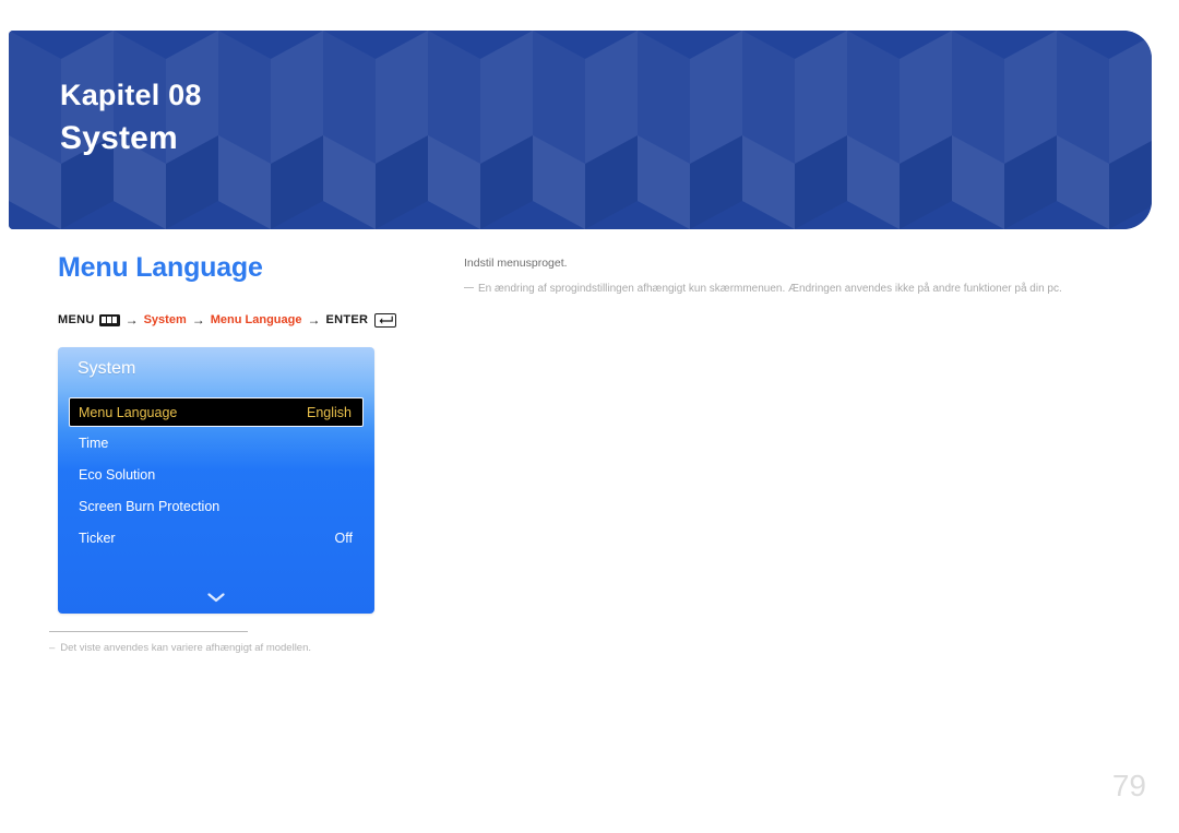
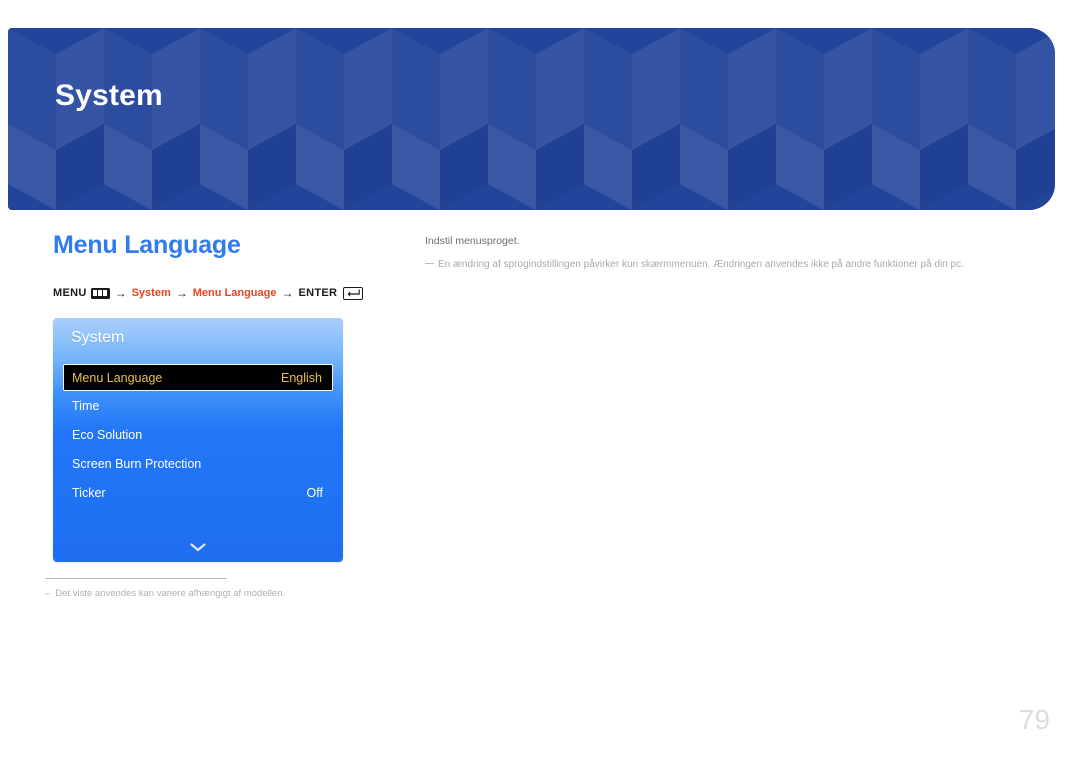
- Kapitel 08
  System
  Menu Language
  MENU
  →
  System
  →
  Menu Language
  →
  ENTER
  System
  Menu Language
  English
  Time
  Eco Solution
  Screen Burn Protection
  Ticker
  Off
  –
  Det viste anvendes kan variere afhængigt af modellen.
  Indstil menusproget.
- En ændring af sprogindstillingen afhængigt kun skærmmenuen. Ændringen anvendes ikke på andre funktioner på din pc.
+ En ændring af sprogindstillingen påvirker kun skærmmenuen. Ændringen anvendes ikke på andre funktioner på din pc.
  79
